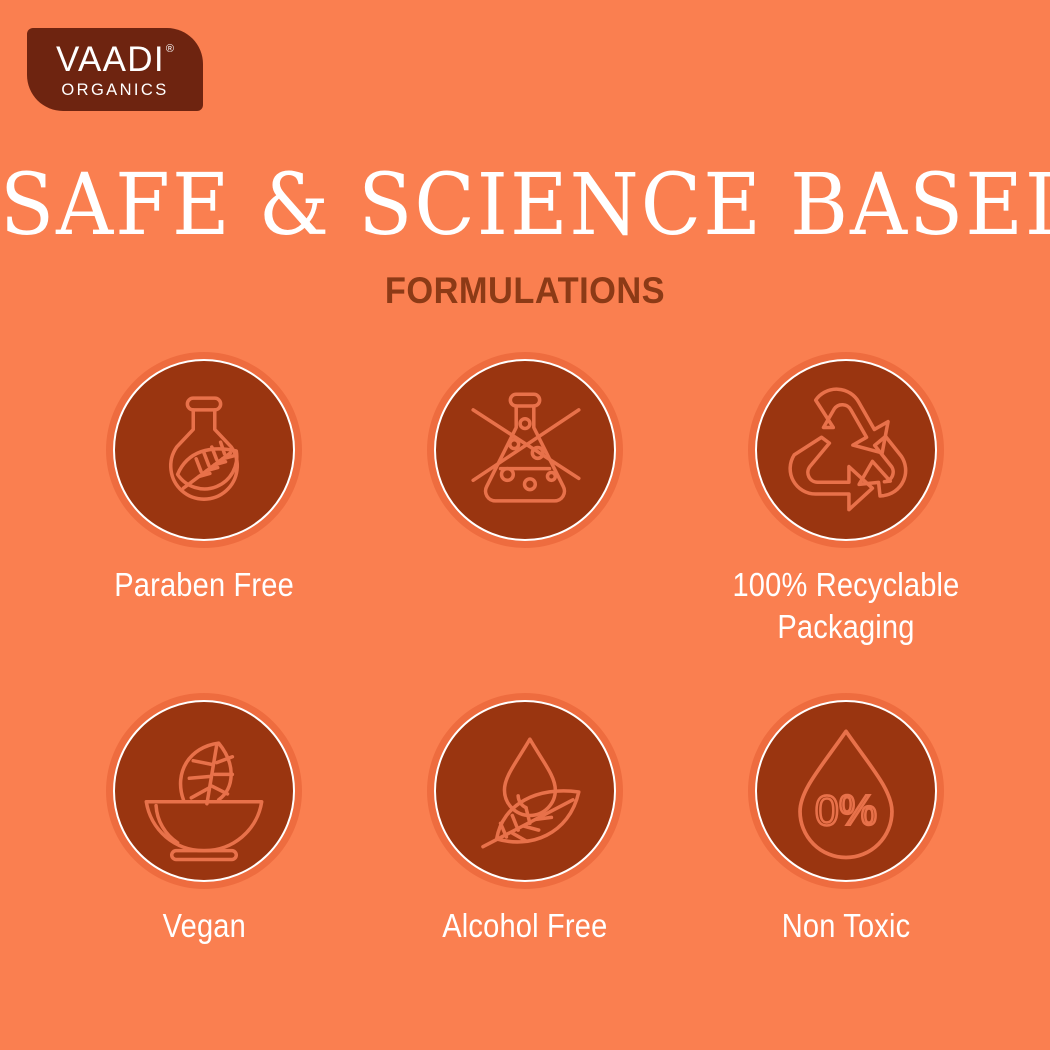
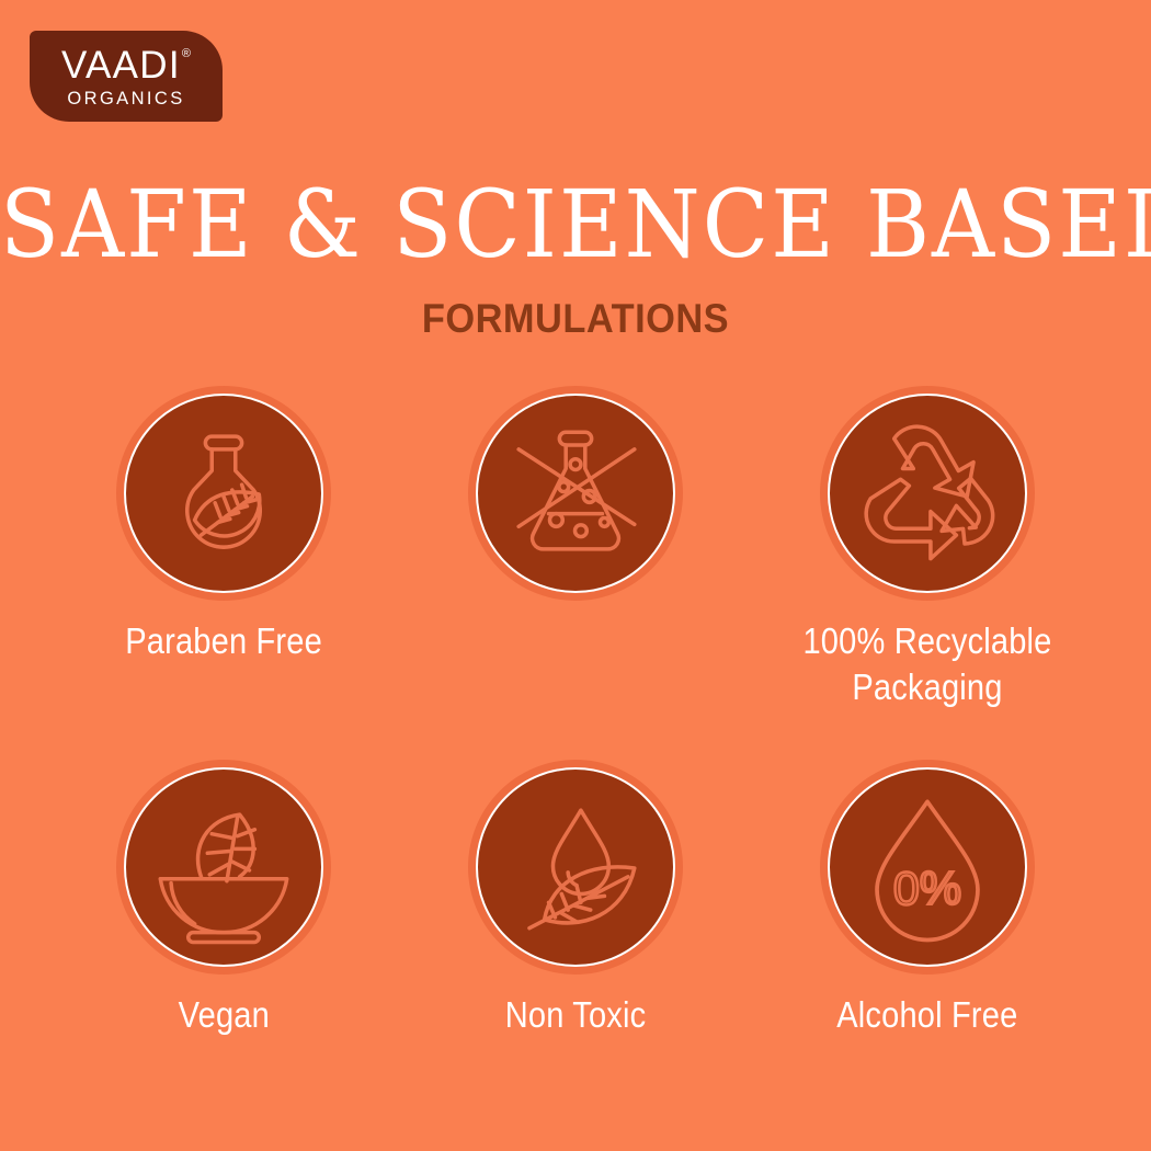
  VAADI
  ®
  ORGANICS
  SAFE & SCIENCE BASE
  FORMULATIONS
  Paraben Free
  100% Recyclable Packaging
  Vegan
- Alcohol Free
+ Non Toxic
  0%
- Non Toxic
+ Alcohol Free
